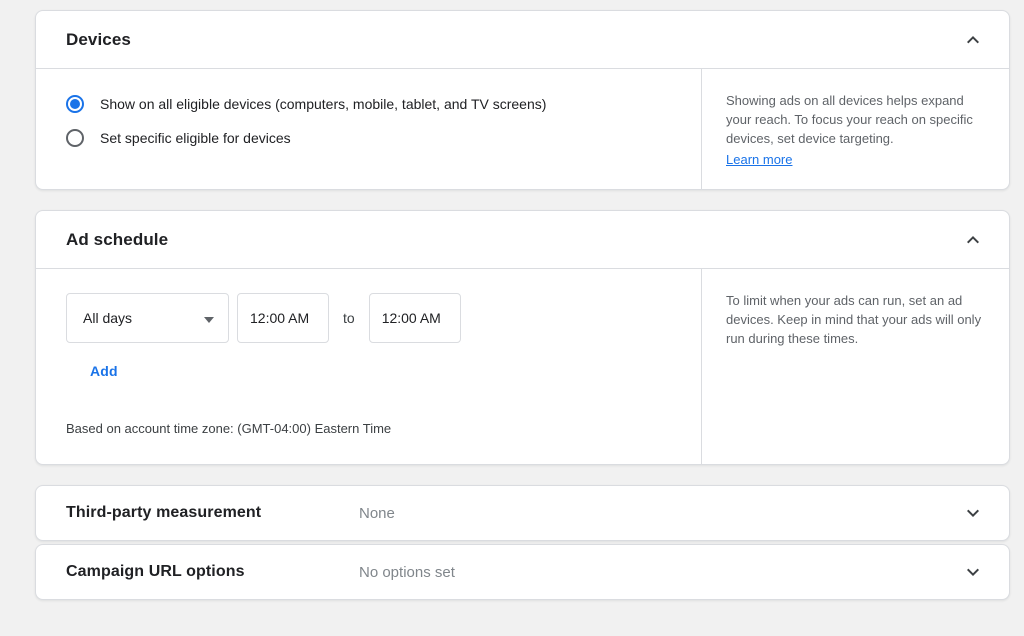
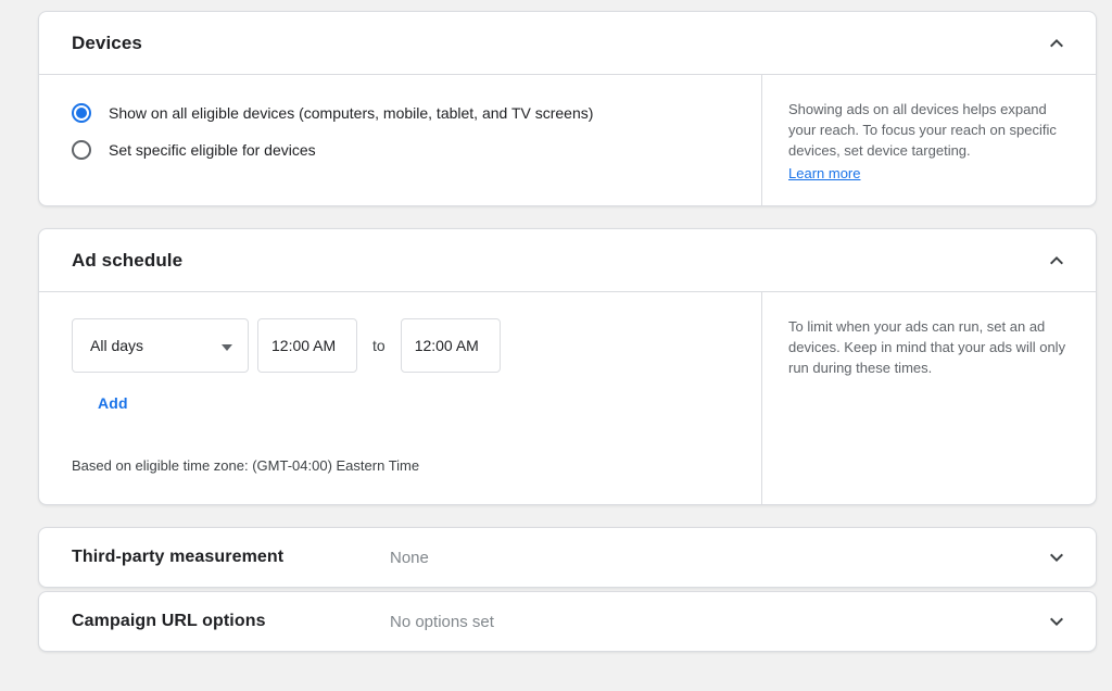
  Devices
  Show on all eligible devices (computers, mobile, tablet, and TV screens)
  Set specific eligible for devices
  Showing ads on all devices helps expand your reach. To focus your reach on specific devices, set device targeting.
  Learn more
  Ad schedule
  All days
  12:00 AM
  to
  12:00 AM
  Add
- Based on account time zone: (GMT-04:00) Eastern Time
+ Based on eligible time zone: (GMT-04:00) Eastern Time
  To limit when your ads can run, set an ad devices. Keep in mind that your ads will only run during these times.
  Third-party measurement
  None
  Campaign URL options
  No options set
